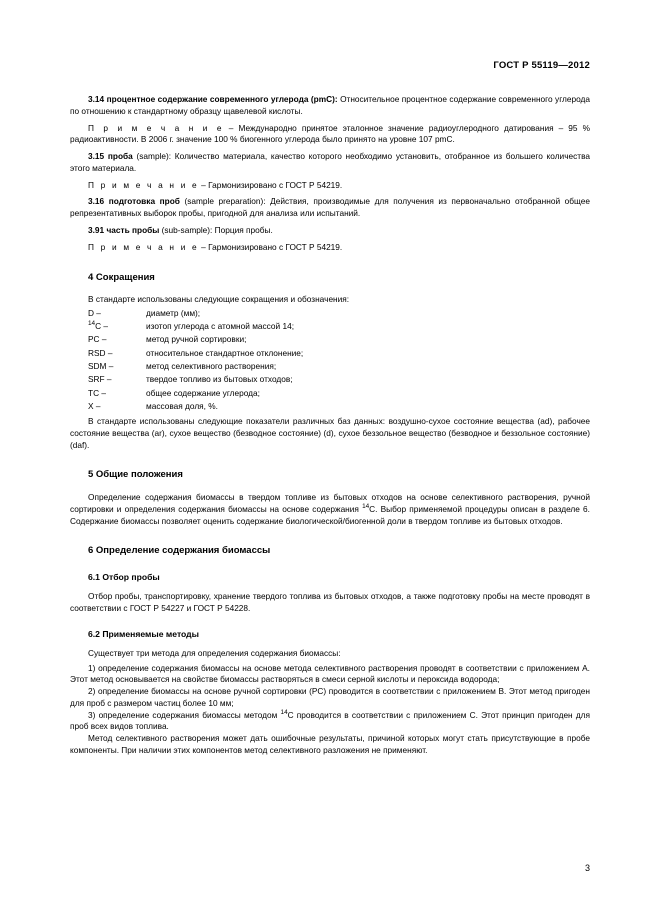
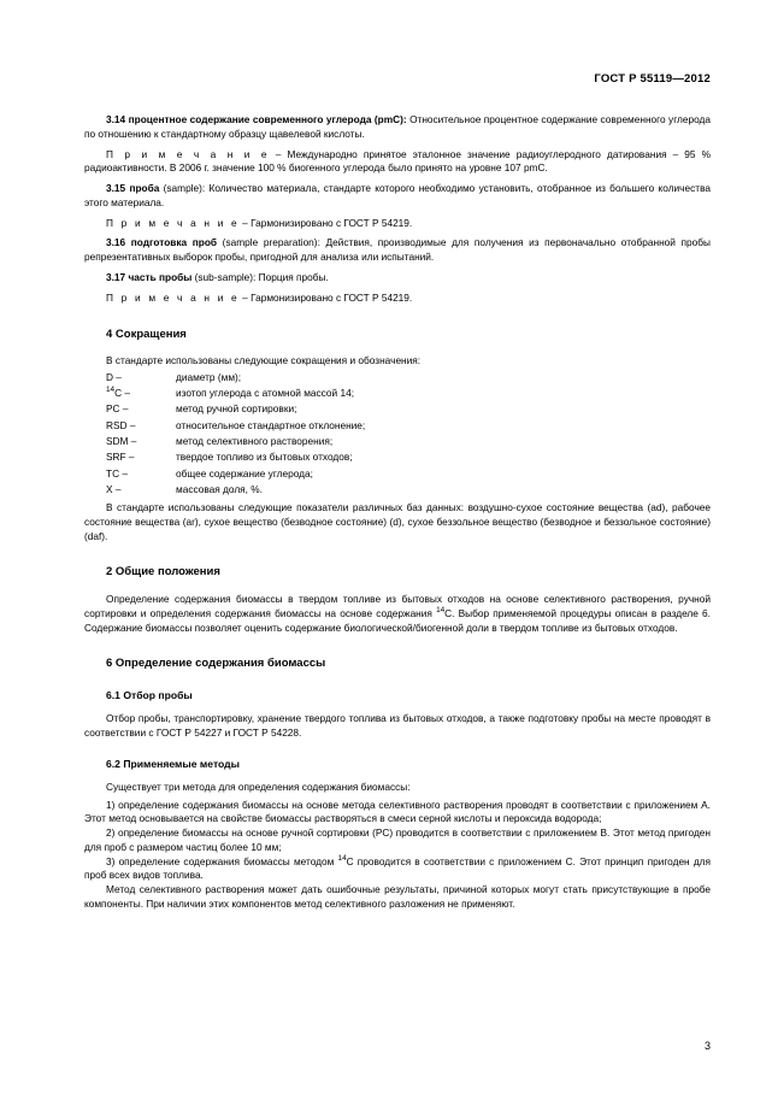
  ГОСТ Р 55119—2012
  3.14 процентное содержание современного углерода (pmC): Относительное процентное содержание современного углерода по отношению к стандартному образцу щавелевой кислоты.
  П р и м е ч а н и е – Международно принятое эталонное значение радиоуглеродного датирования – 95 % радиоактивности. В 2006 г. значение 100 % биогенного углерода было принято на уровне 107 pmC.
- 3.15 проба (sample): Количество материала, качество которого необходимо установить, отобранное из большего количества этого материала.
+ 3.15 проба (sample): Количество материала, стандарте которого необходимо установить, отобранное из большего количества этого материала.
  П р и м е ч а н и е – Гармонизировано с ГОСТ Р 54219.
- 3.16 подготовка проб (sample preparation): Действия, производимые для получения из первоначально отобранной общее репрезентативных выборок пробы, пригодной для анализа или испытаний.
+ 3.16 подготовка проб (sample preparation): Действия, производимые для получения из первоначально отобранной пробы репрезентативных выборок пробы, пригодной для анализа или испытаний.
- 3.91 часть пробы (sub-sample): Порция пробы.
+ 3.17 часть пробы (sub-sample): Порция пробы.
  П р и м е ч а н и е – Гармонизировано с ГОСТ Р 54219.
  4 Сокращения
  В стандарте использованы следующие сокращения и обозначения:
  D –	диаметр (мм);
  C –	изотоп углерода с атомной массой 14;
  PC –	метод ручной сортировки;
  RSD –	относительное стандартное отклонение;
  SDM –	метод селективного растворения;
  SRF –	твердое топливо из бытовых отходов;
  TC –	общее содержание углерода;
  X –	массовая доля, %.
  В стандарте использованы следующие показатели различных баз данных: воздушно-сухое состояние вещества (ad), рабочее состояние вещества (ar), сухое вещество (безводное состояние) (d), сухое беззольное вещество (безводное и беззольное состояние) (daf).
- 5 Общие положения
+ 2 Общие положения
  Определение содержания биомассы в твердом топливе из бытовых отходов на основе селективного растворения, ручной сортировки и определения содержания биомассы на основе содержания C. Выбор применяемой процедуры описан в разделе 6. Содержание биомассы позволяет оценить содержание биологической/биогенной доли в твердом топливе из бытовых отходов.
  6 Определение содержания биомассы
  6.1 Отбор пробы
  Отбор пробы, транспортировку, хранение твердого топлива из бытовых отходов, а также подготовку пробы на месте проводят в соответствии с ГОСТ Р 54227 и ГОСТ Р 54228.
  6.2 Применяемые методы
  Существует три метода для определения содержания биомассы:
  1) определение содержания биомассы на основе метода селективного растворения проводят в соответствии с приложением А. Этот метод основывается на свойстве биомассы растворяться в смеси серной кислоты и пероксида водорода;
  2) определение биомассы на основе ручной сортировки (PC) проводится в соответствии с приложением В. Этот метод пригоден для проб с размером частиц более 10 мм;
  3) определение содержания биомассы методом C проводится в соответствии с приложением С. Этот принцип пригоден для проб всех видов топлива.
  Метод селективного растворения может дать ошибочные результаты, причиной которых могут стать присутствующие в пробе компоненты. При наличии этих компонентов метод селективного разложения не применяют.
  3
